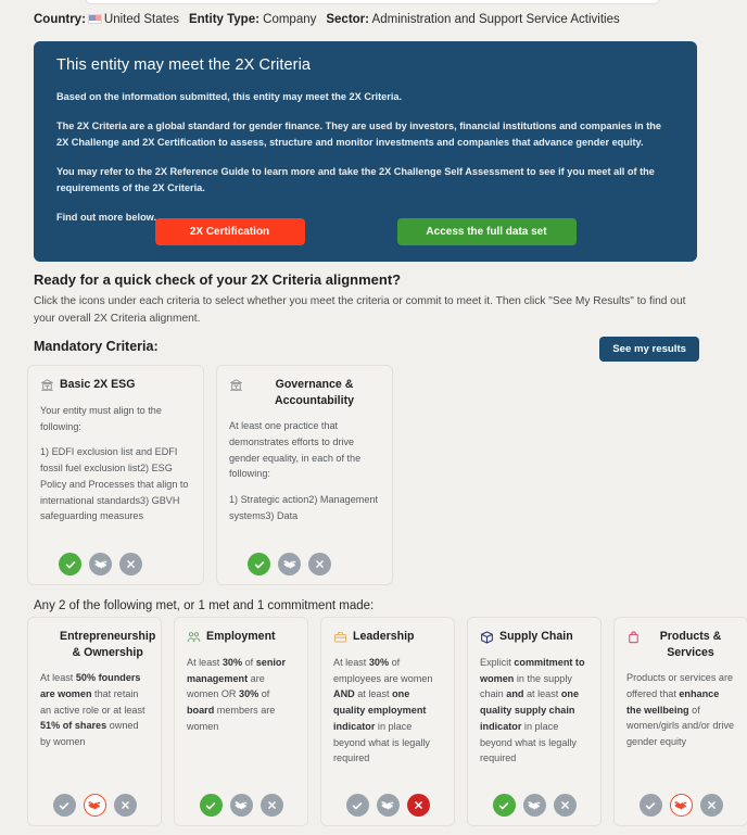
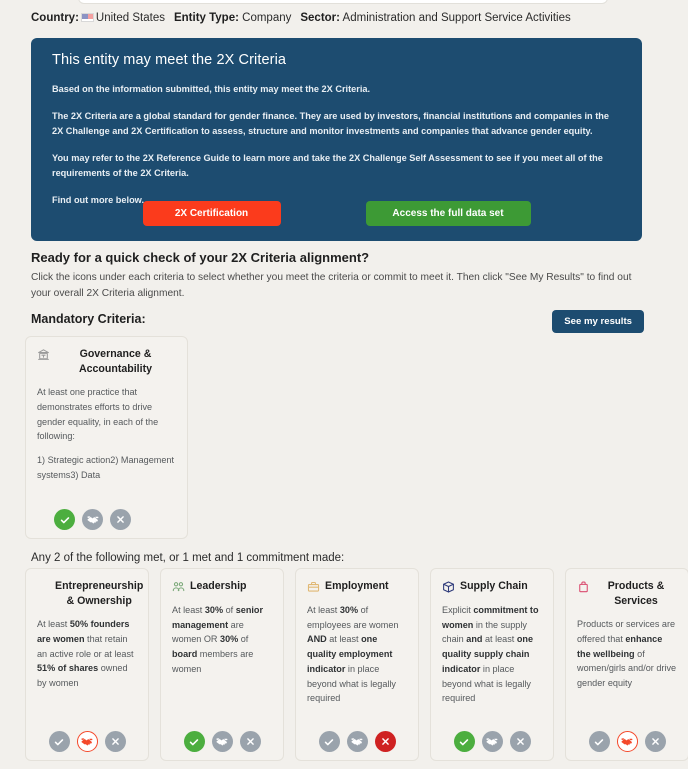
  Country: United States Entity Type: Company Sector: Administration and Support Service Activities
  This entity may meet the 2X Criteria
  Based on the information submitted, this entity may meet the 2X Criteria.
  The 2X Criteria are a global standard for gender finance. They are used by investors, financial institutions and companies in the 2X Challenge and 2X Certification to assess, structure and monitor investments and companies that advance gender equity.
  You may refer to the 2X Reference Guide to learn more and take the 2X Challenge Self Assessment to see if you meet all of the requirements of the 2X Criteria.
  Find out more below.
  2X Certification
  Access the full data set
  Ready for a quick check of your 2X Criteria alignment?
  Click the icons under each criteria to select whether you meet the criteria or commit to meet it. Then click "See My Results" to find out your overall 2X Criteria alignment.
  Mandatory Criteria:
  See my results
- Basic 2X ESG
- Your entity must align to the following:
- 1) EDFI exclusion list and EDFI fossil fuel exclusion list2) ESG Policy and Processes that align to international standards3) GBVH safeguarding measures
  Governance & Accountability
  At least one practice that demonstrates efforts to drive gender equality, in each of the following:
  1) Strategic action2) Management systems3) Data
  Any 2 of the following met, or 1 met and 1 commitment made:
  Entrepreneurship & Ownership
  At least 50% founders are women that retain an active role or at least 51% of shares owned by women
- Employment
+ Leadership
  At least 30% of senior management are women OR 30% of board members are women
- Leadership
+ Employment
  At least 30% of employees are women AND at least one quality employment indicator in place beyond what is legally required
  Supply Chain
  Explicit commitment to women in the supply chain and at least one quality supply chain indicator in place beyond what is legally required
  Products & Services
  Products or services are offered that enhance the wellbeing of women/girls and/or drive gender equity
